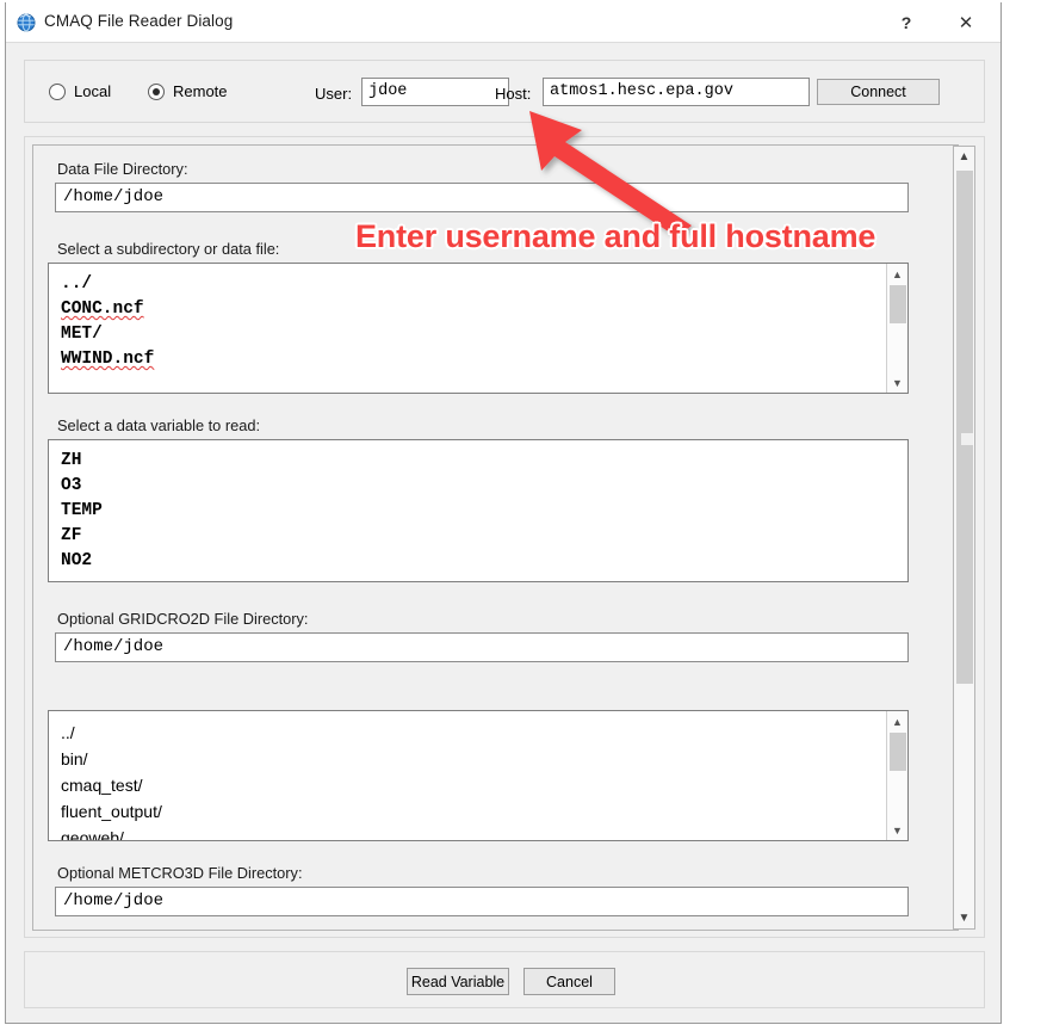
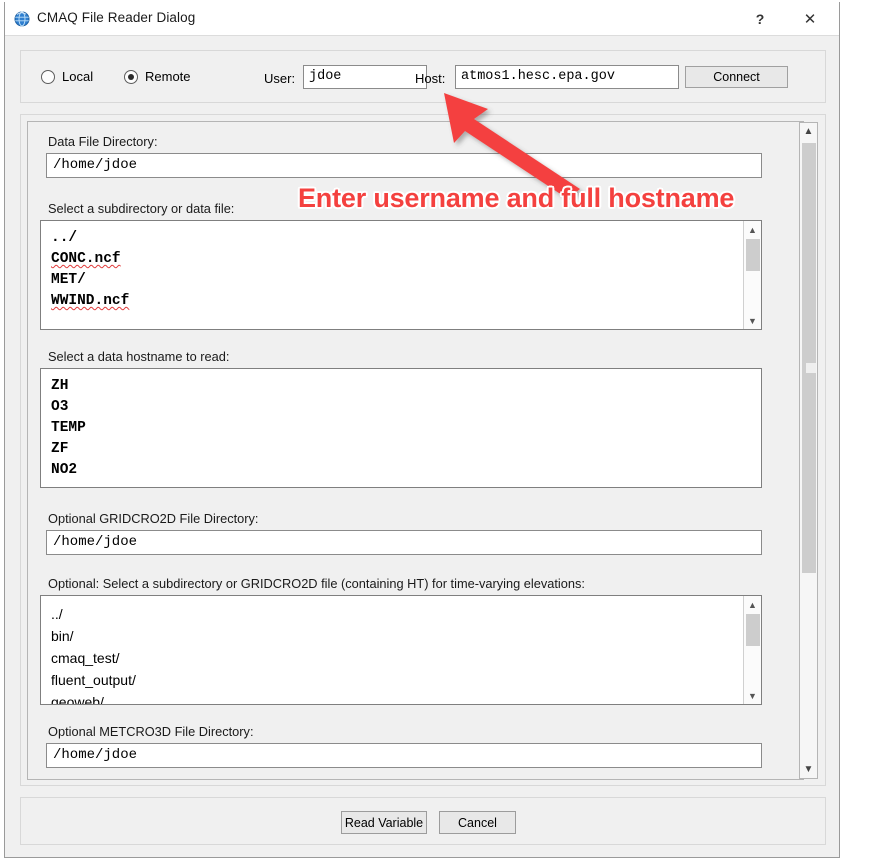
  CMAQ File Reader Dialog
  ?
  ✕
  Local
  Remote
  User:
  jdoe
  Host:
  atmos1.hesc.epa.gov
  Connect
  Data File Directory:
  /home/jdoe
  Select a subdirectory or data file:
  ../
  CONC.ncf
  MET/
  WWIND.ncf
  ▲
  ▼
- Select a data variable to read:
+ Select a data hostname to read:
  ZH
  O3
  TEMP
  ZF
  NO2
  Optional GRIDCRO2D File Directory:
  /home/jdoe
+ Optional: Select a subdirectory or GRIDCRO2D file (containing HT) for time-varying elevations:
  ../
  bin/
  cmaq_test/
  fluent_output/
  geoweb/
  ▲
  ▼
  Optional METCRO3D File Directory:
  /home/jdoe
  ▲
  ▼
  Read Variable
  Cancel
  Enter username and full hostname
